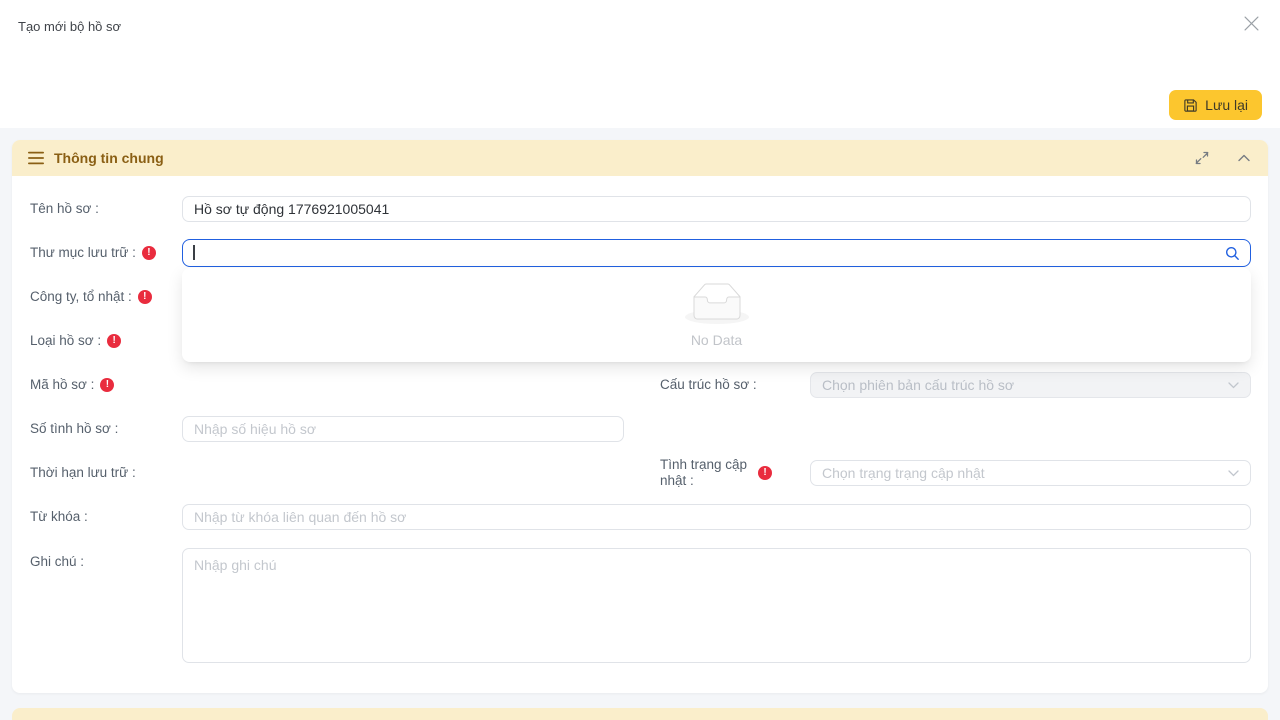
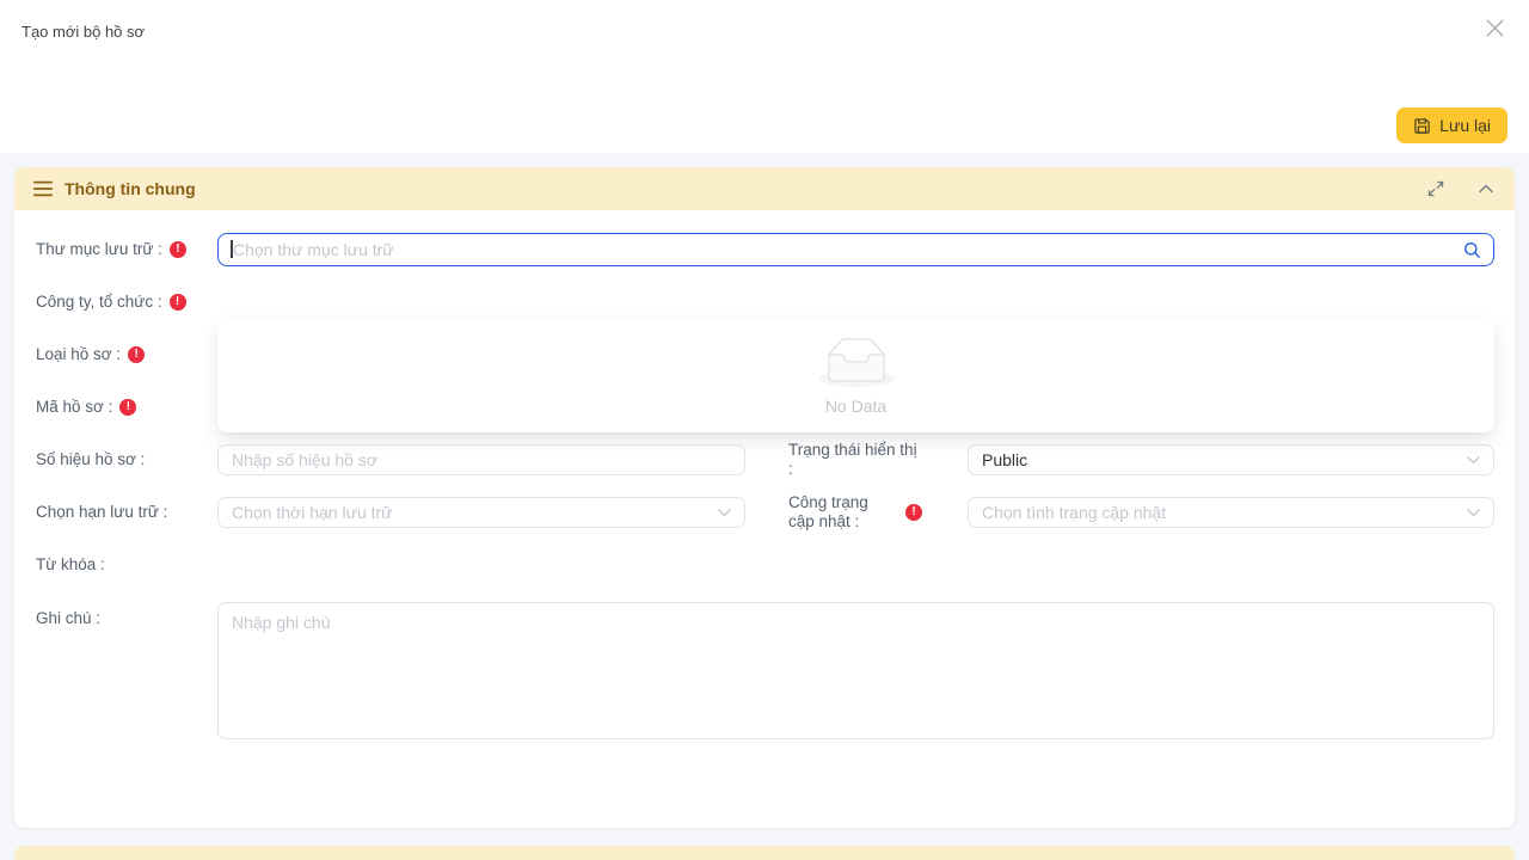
  Tạo mới bộ hồ sơ
  Lưu lại
  Thông tin chung
- Tên hồ sơ :
- Hồ sơ tự động 1776921005041
  Thư mục lưu trữ :
  !
+ Chọn thư mục lưu trữ
- Công ty, tổ nhật :
+ Công ty, tổ chức :
  !
  Loại hồ sơ :
  !
  Mã hồ sơ :
  !
- Cấu trúc hồ sơ :
- Chọn phiên bản cấu trúc hồ sơ
- Số tình hồ sơ :
+ Số hiệu hồ sơ :
  Nhập số hiệu hồ sơ
+ Trạng thái hiển thị :
+ Public
- Thời hạn lưu trữ :
+ Chọn hạn lưu trữ :
+ Chọn thời hạn lưu trữ
- Tình trạng cập nhật :
+ Công trạng cập nhật :
  !
- Chọn trạng trạng cập nhật
+ Chọn tình trạng cập nhật
  Từ khóa :
- Nhập từ khóa liên quan đến hồ sơ
  Ghi chú :
  Nhập ghi chú
  No Data
